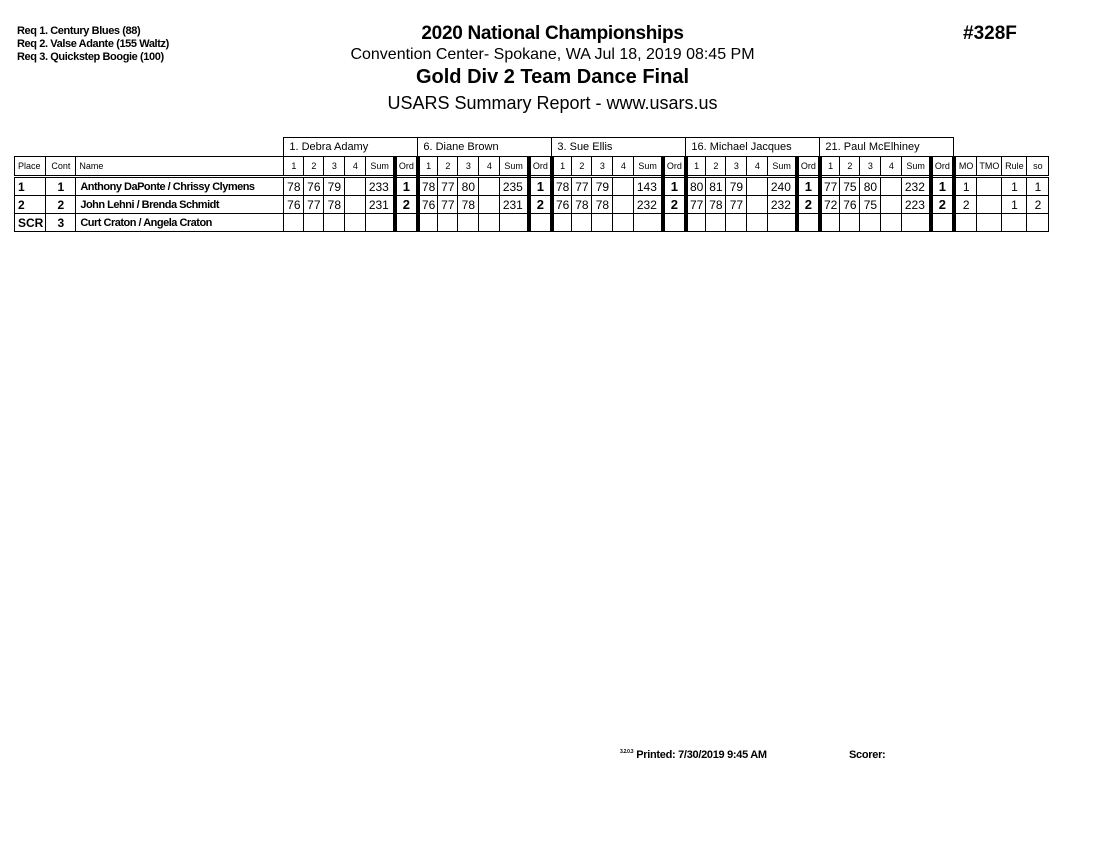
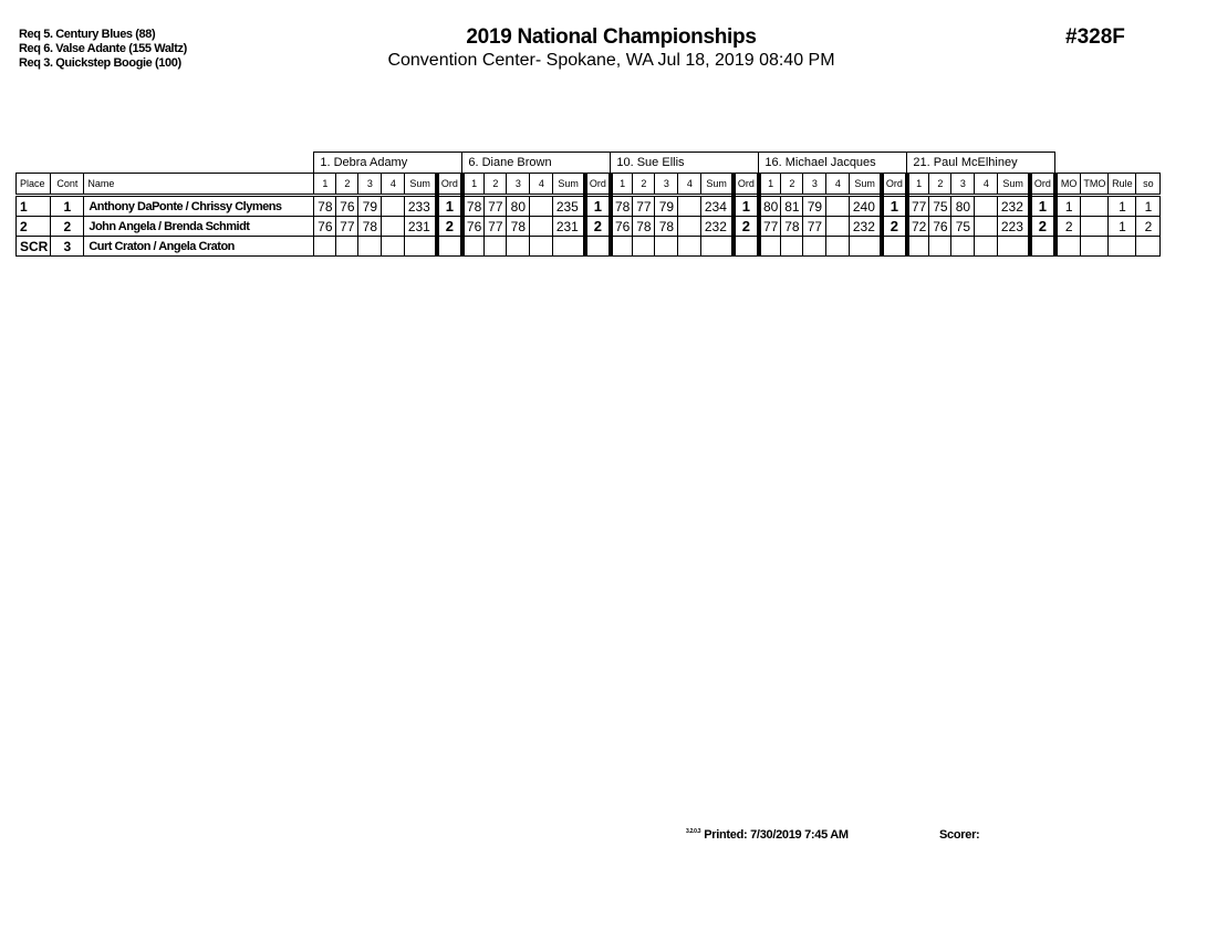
- Req 1. Century Blues (88)
+ Req 5. Century Blues (88)
- Req 2. Valse Adante (155 Waltz)
+ Req 6. Valse Adante (155 Waltz)
  Req 3. Quickstep Boogie (100)
- 2020 National Championships
+ 2019 National Championships
- Convention Center- Spokane, WA Jul 18, 2019 08:45 PM
+ Convention Center- Spokane, WA Jul 18, 2019 08:40 PM
- Gold Div 2 Team Dance Final
- USARS Summary Report - www.usars.us
  #328F
- 	1. Debra Adamy	6. Diane Brown	3. Sue Ellis	16. Michael Jacques	21. Paul McElhiney
+ 	1. Debra Adamy	6. Diane Brown	10. Sue Ellis	16. Michael Jacques	21. Paul McElhiney
  Place	Cont	Name	1	2	3	4	Sum	Ord	1	2	3	4	Sum	Ord	1	2	3	4	Sum	Ord	1	2	3	4	Sum	Ord	1	2	3	4	Sum	Ord	MO	TMO	Rule	so
- 1	1	Anthony DaPonte / Chrissy Clymens	78	76	79		233	1	78	77	80		235	1	78	77	79		143	1	80	81	79		240	1	77	75	80		232	1	1		1	1
+ 1	1	Anthony DaPonte / Chrissy Clymens	78	76	79		233	1	78	77	80		235	1	78	77	79		234	1	80	81	79		240	1	77	75	80		232	1	1		1	1
- 2	2	John Lehni / Brenda Schmidt	76	77	78		231	2	76	77	78		231	2	76	78	78		232	2	77	78	77		232	2	72	76	75		223	2	2		1	2
+ 2	2	John Angela / Brenda Schmidt	76	77	78		231	2	76	77	78		231	2	76	78	78		232	2	77	78	77		232	2	72	76	75		223	2	2		1	2
  SCR	3	Curt Craton / Angela Craton
- Printed: 7/30/2019 9:45 AM
+ Printed: 7/30/2019 7:45 AM
  Scorer:
